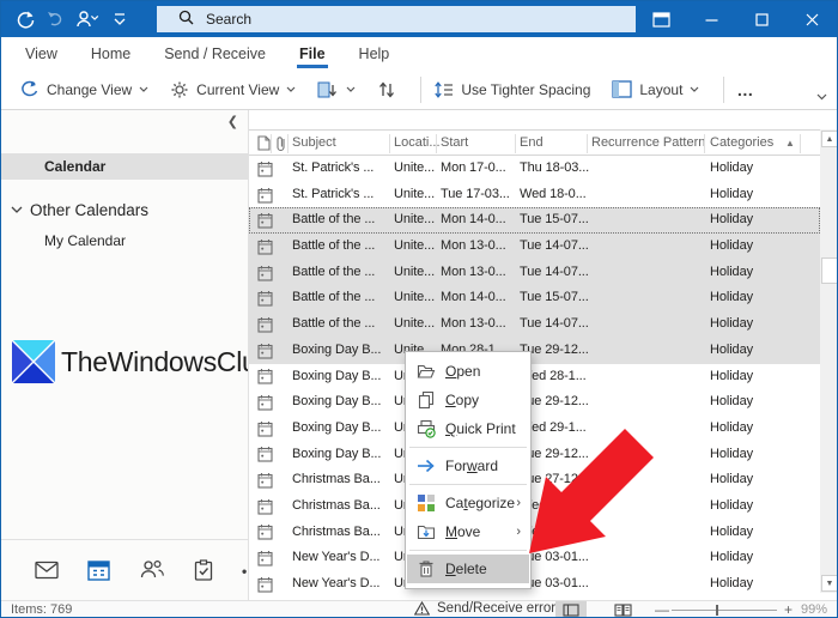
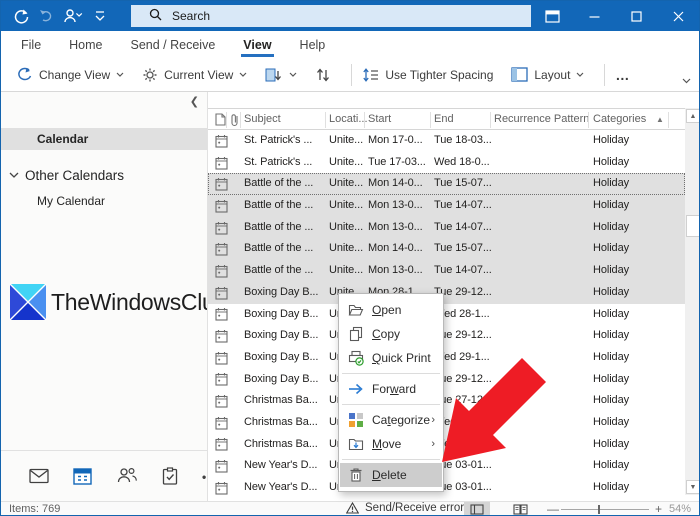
  Search
- View
+ File
  Home
  Send / Receive
- File
+ View
  Help
  Change View
  Current View
  Use Tighter Spacing
  Layout
  …
  ❮
  Calendar
  Other Calendars
  My Calendar
  TheWindowsCl
  Subject
  Locati...
  Start
  End
  Recurrence Pattern
  Categories
  ▲
  St. Patrick's ...
  Unite...
  Mon 17-0...
- Thu 18-03...
+ Tue 18-03...
  Holiday
  St. Patrick's ...
  Unite...
  Tue 17-03...
  Wed 18-0...
  Holiday
  Battle of the ...
  Unite...
  Mon 14-0...
  Tue 15-07...
  Holiday
  Battle of the ...
  Unite...
  Mon 13-0...
  Tue 14-07...
  Holiday
  Battle of the ...
  Unite...
  Mon 13-0...
  Tue 14-07...
  Holiday
  Battle of the ...
  Unite...
  Mon 14-0...
  Tue 15-07...
  Holiday
  Battle of the ...
  Unite...
  Mon 13-0...
  Tue 14-07...
  Holiday
  Boxing Day B...
  Unite...
  Mon 28-1...
  Tue 29-12...
  Holiday
  Boxing Day B...
  ed 28-1...
  Holiday
  Boxing Day B...
  e 29-12...
  Holiday
  Boxing Day B...
  ed 29-1...
  Holiday
  Boxing Day B...
  e 29-12...
  Holiday
  Christmas Ba...
  Holiday
  Christmas Ba...
  Holiday
  Christmas Ba...
  Holiday
  New Year's D...
  e 03-01...
  Holiday
  New Year's D...
  e 03-01...
  Holiday
  Open
  Copy
  Quick Print
  Forward
  Categorize
  ›
  Move
  ›
  Delete
  Items: 769
  Send/Receive error
  —
  +
- 99%
+ 54%
